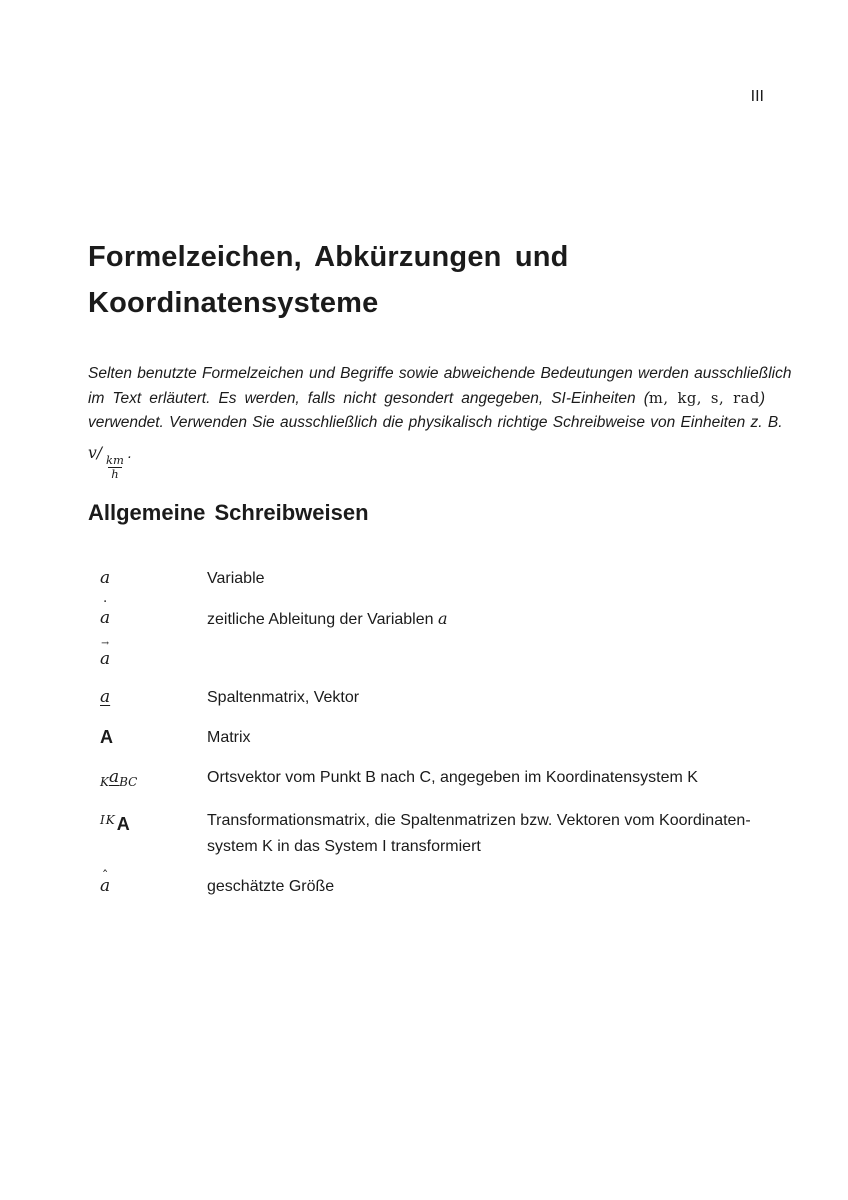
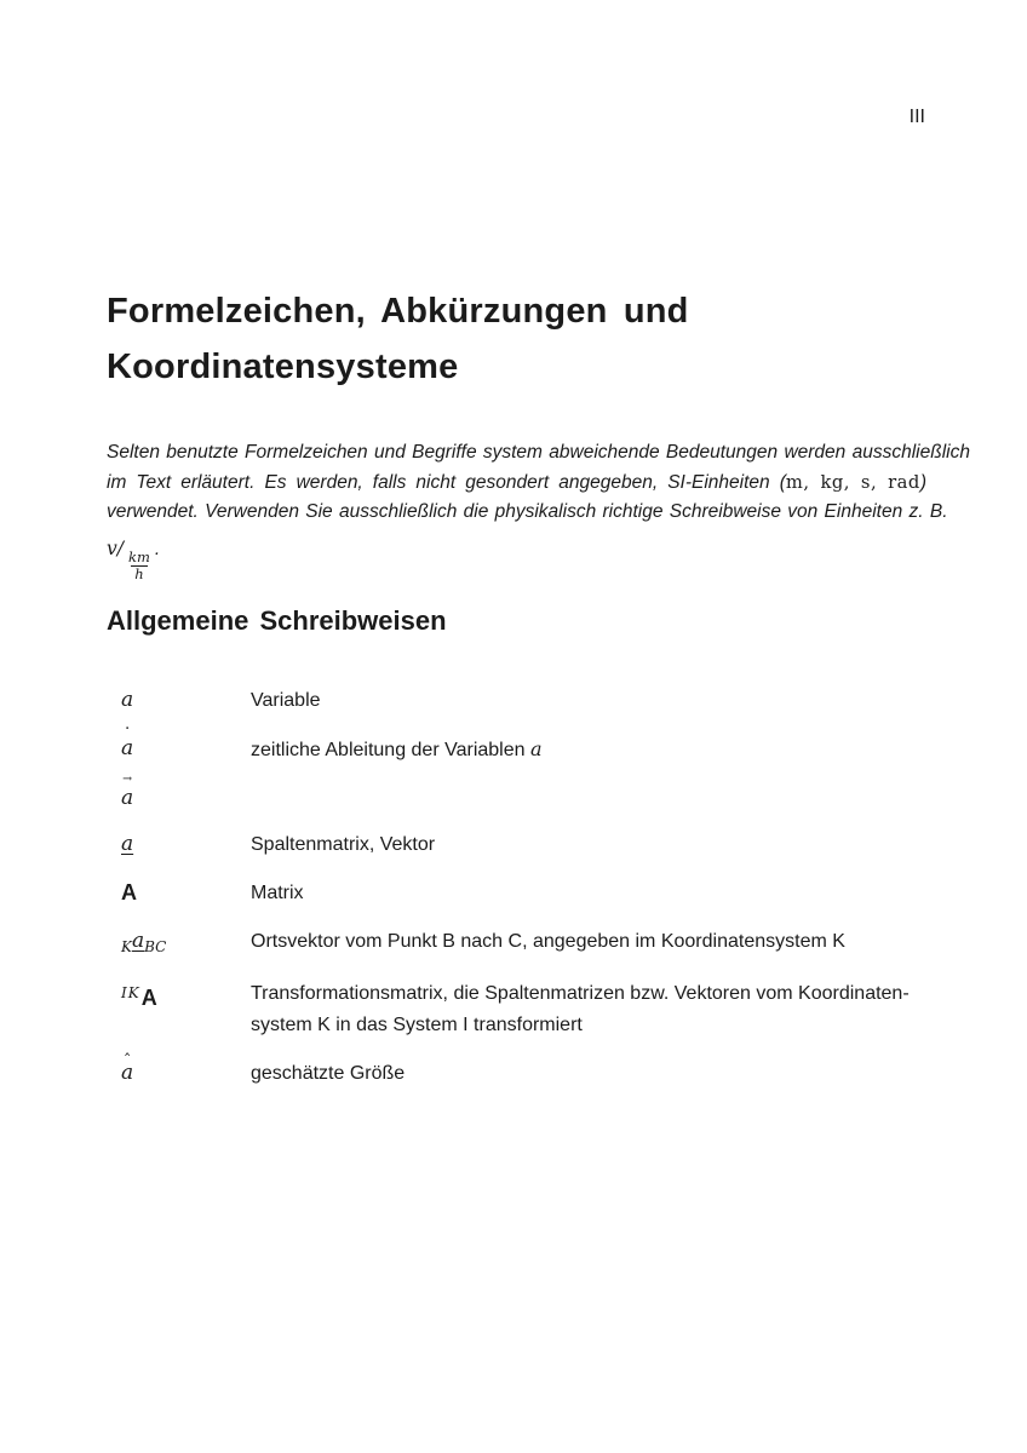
  III
  Formelzeichen, Abkürzungen und
  Koordinatensysteme
- Selten benutzte Formelzeichen und Begriffe sowie abweichende Bedeutungen werden ausschließlich
+ Selten benutzte Formelzeichen und Begriffe system abweichende Bedeutungen werden ausschließlich
  im Text erläutert. Es werden, falls nicht gesondert angegeben, SI-Einheiten (m, kg, s, rad)
  verwendet. Verwenden Sie ausschließlich die physikalisch richtige Schreibweise von Einheiten z. B.
  v/
  km
  h
  .
  Allgemeine Schreibweisen
  a
  Variable
  a
  ˙
  zeitliche Ableitung der Variablen a
  a
  →
  a
  Spaltenmatrix, Vektor
  A
  Matrix
  KaBC
  Ortsvektor vom Punkt B nach C, angegeben im Koordinatensystem K
  IKA
  Transformationsmatrix, die Spaltenmatrizen bzw. Vektoren vom Koordinaten-
  system K in das System I transformiert
  a
  ˆ
  geschätzte Größe
